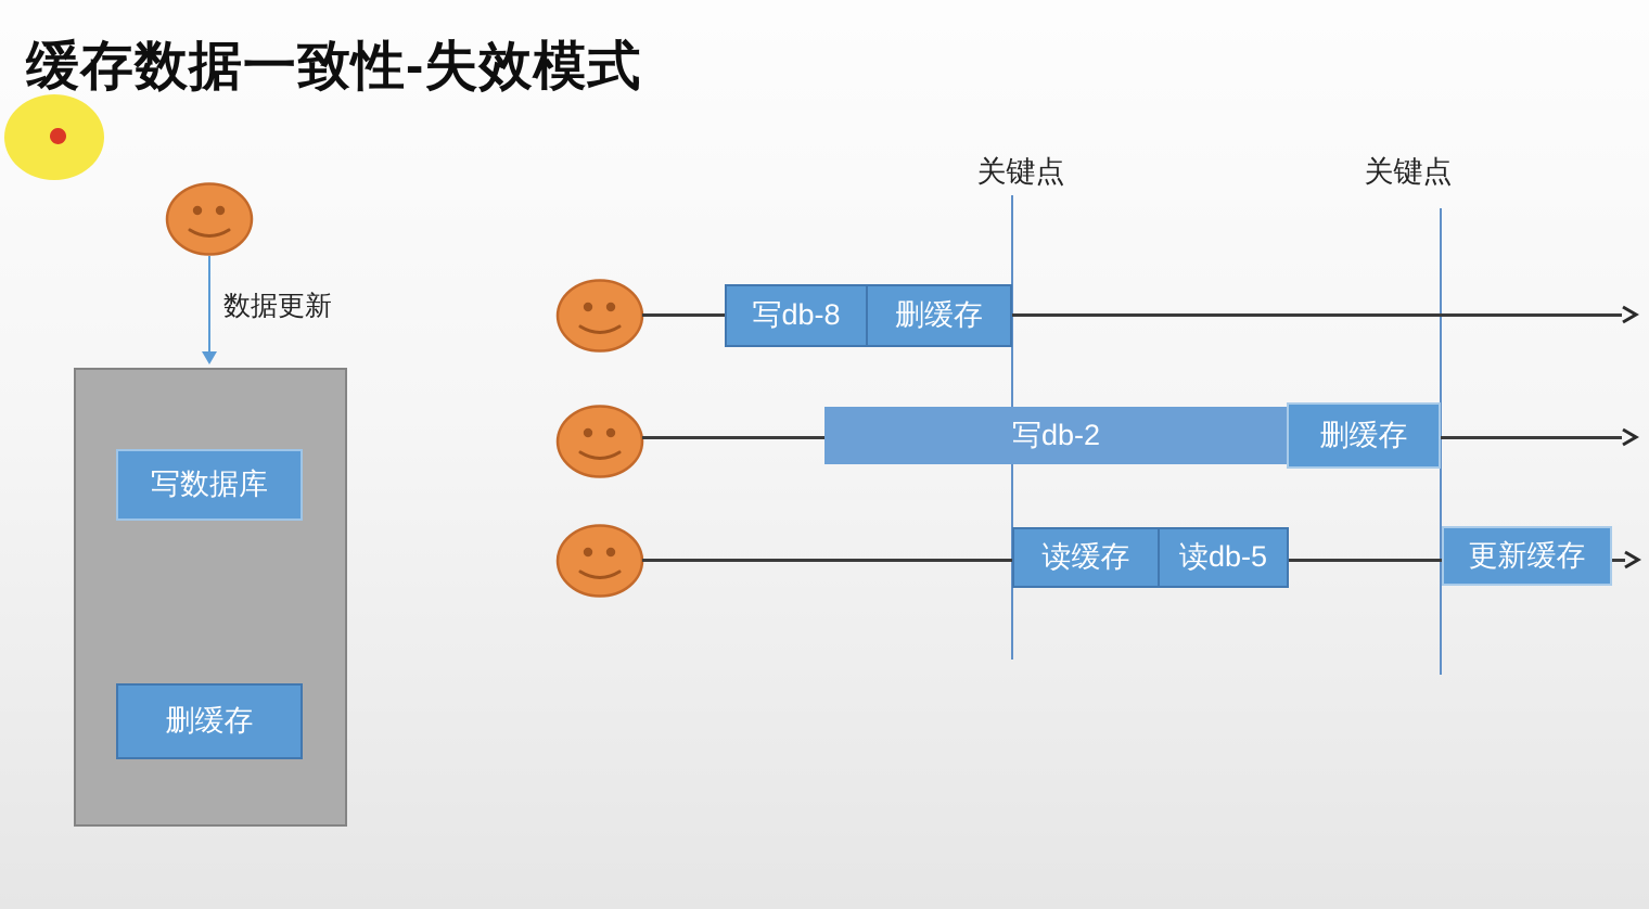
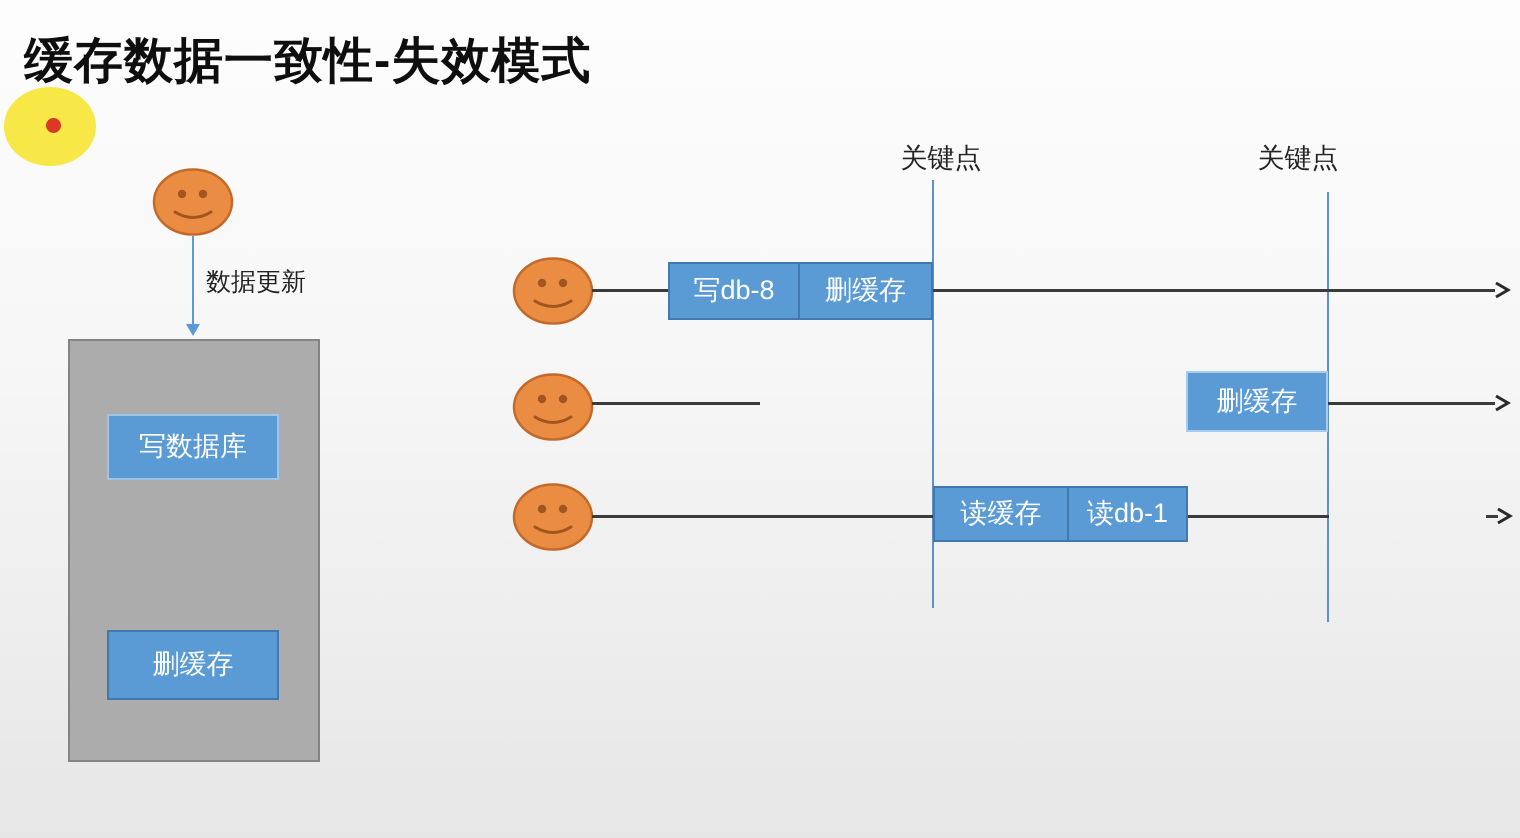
  缓存数据一致性-失效模式
  数据更新
  写数据库
  删缓存
  关键点
  关键点
  写db-8
  删缓存
- 写db-2
  删缓存
  读缓存
- 读db-5
+ 读db-1
- 更新缓存
